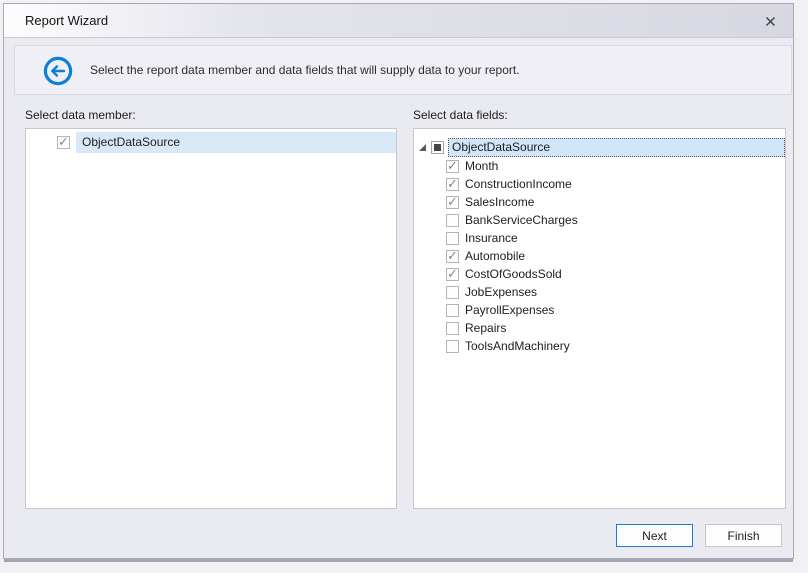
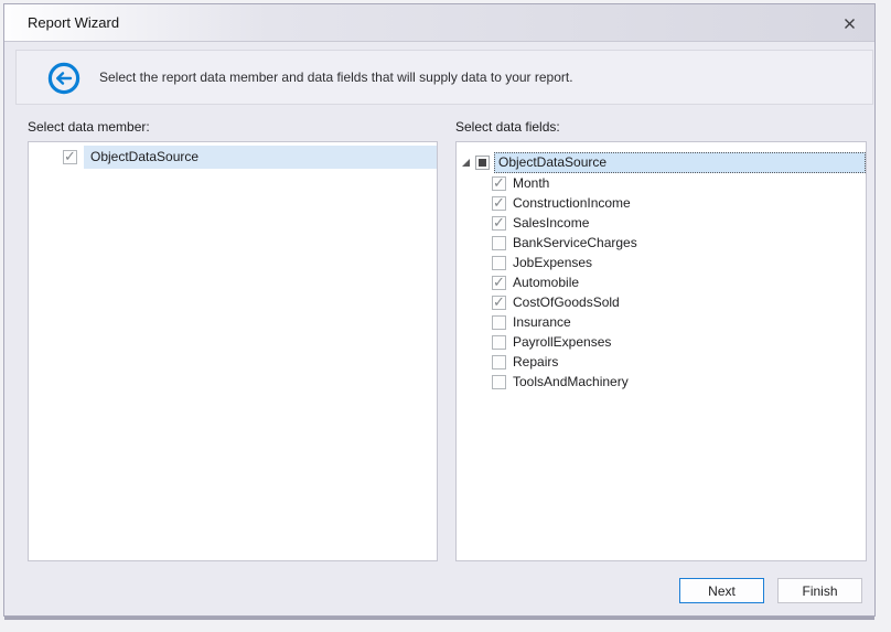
  Report Wizard
  Select the report data member and data fields that will supply data to your report.
  Select data member:
  Select data fields:
  ObjectDataSource
  ObjectDataSource
  Month
  ConstructionIncome
  SalesIncome
  BankServiceCharges
- Insurance
+ JobExpenses
  Automobile
  CostOfGoodsSold
- JobExpenses
+ Insurance
  PayrollExpenses
  Repairs
  ToolsAndMachinery
  Next
  Finish
